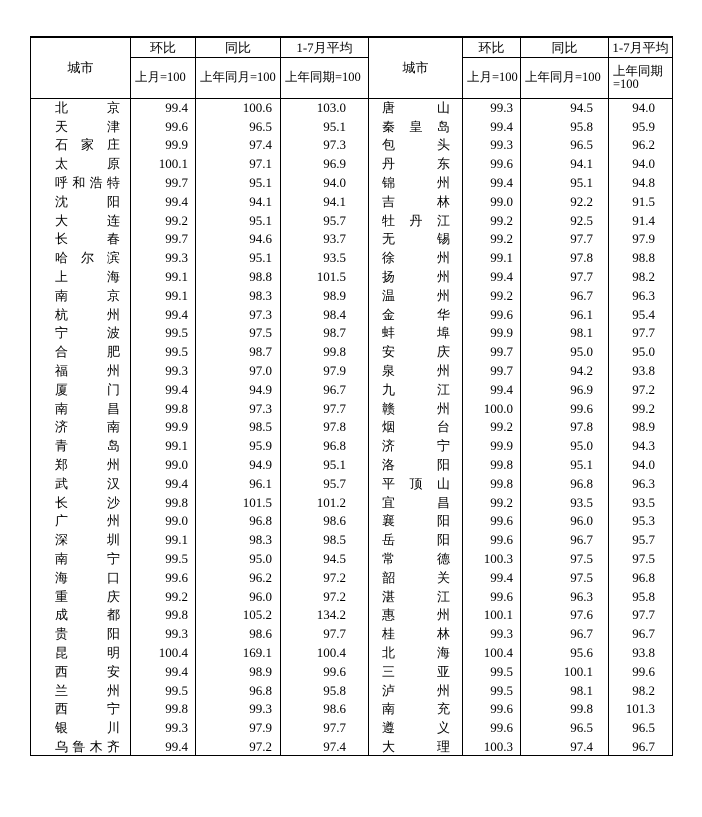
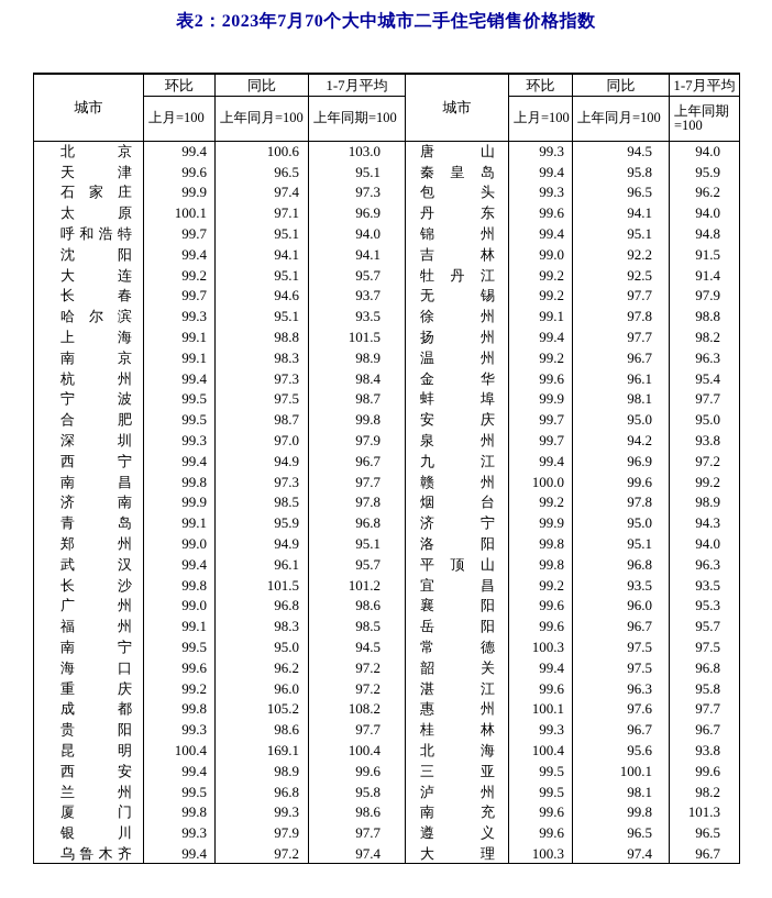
+ 表2：2023年7月70个大中城市二手住宅销售价格指数
  城市	环比	同比	1-7月平均	城市	环比	同比	1-7月平均
  上月=100	上年同月=100	上年同期=100	上月=100	上年同月=100	上年同期=100
  北京	99.4	100.6	103.0	唐山	99.3	94.5	94.0
  天津	99.6	96.5	95.1	秦皇岛	99.4	95.8	95.9
  石家庄	99.9	97.4	97.3	包头	99.3	96.5	96.2
  太原	100.1	97.1	96.9	丹东	99.6	94.1	94.0
  呼和浩特	99.7	95.1	94.0	锦州	99.4	95.1	94.8
  沈阳	99.4	94.1	94.1	吉林	99.0	92.2	91.5
  大连	99.2	95.1	95.7	牡丹江	99.2	92.5	91.4
  长春	99.7	94.6	93.7	无锡	99.2	97.7	97.9
  哈尔滨	99.3	95.1	93.5	徐州	99.1	97.8	98.8
  上海	99.1	98.8	101.5	扬州	99.4	97.7	98.2
  南京	99.1	98.3	98.9	温州	99.2	96.7	96.3
  杭州	99.4	97.3	98.4	金华	99.6	96.1	95.4
  宁波	99.5	97.5	98.7	蚌埠	99.9	98.1	97.7
  合肥	99.5	98.7	99.8	安庆	99.7	95.0	95.0
- 福州	99.3	97.0	97.9	泉州	99.7	94.2	93.8
+ 深圳	99.3	97.0	97.9	泉州	99.7	94.2	93.8
- 厦门	99.4	94.9	96.7	九江	99.4	96.9	97.2
+ 西宁	99.4	94.9	96.7	九江	99.4	96.9	97.2
  南昌	99.8	97.3	97.7	赣州	100.0	99.6	99.2
  济南	99.9	98.5	97.8	烟台	99.2	97.8	98.9
  青岛	99.1	95.9	96.8	济宁	99.9	95.0	94.3
  郑州	99.0	94.9	95.1	洛阳	99.8	95.1	94.0
  武汉	99.4	96.1	95.7	平顶山	99.8	96.8	96.3
  长沙	99.8	101.5	101.2	宜昌	99.2	93.5	93.5
  广州	99.0	96.8	98.6	襄阳	99.6	96.0	95.3
- 深圳	99.1	98.3	98.5	岳阳	99.6	96.7	95.7
+ 福州	99.1	98.3	98.5	岳阳	99.6	96.7	95.7
  南宁	99.5	95.0	94.5	常德	100.3	97.5	97.5
  海口	99.6	96.2	97.2	韶关	99.4	97.5	96.8
  重庆	99.2	96.0	97.2	湛江	99.6	96.3	95.8
- 成都	99.8	105.2	134.2	惠州	100.1	97.6	97.7
+ 成都	99.8	105.2	108.2	惠州	100.1	97.6	97.7
  贵阳	99.3	98.6	97.7	桂林	99.3	96.7	96.7
  昆明	100.4	169.1	100.4	北海	100.4	95.6	93.8
  西安	99.4	98.9	99.6	三亚	99.5	100.1	99.6
  兰州	99.5	96.8	95.8	泸州	99.5	98.1	98.2
- 西宁	99.8	99.3	98.6	南充	99.6	99.8	101.3
+ 厦门	99.8	99.3	98.6	南充	99.6	99.8	101.3
  银川	99.3	97.9	97.7	遵义	99.6	96.5	96.5
  乌鲁木齐	99.4	97.2	97.4	大理	100.3	97.4	96.7
